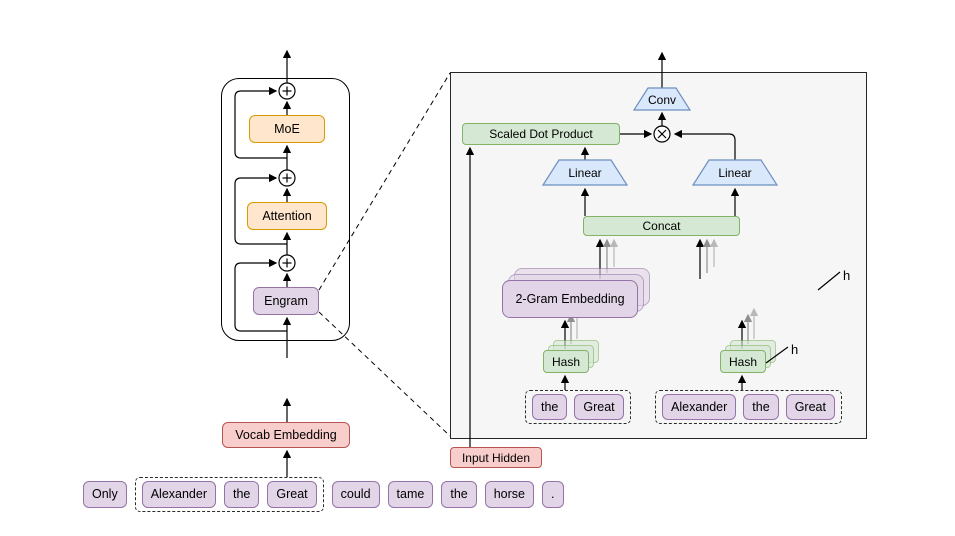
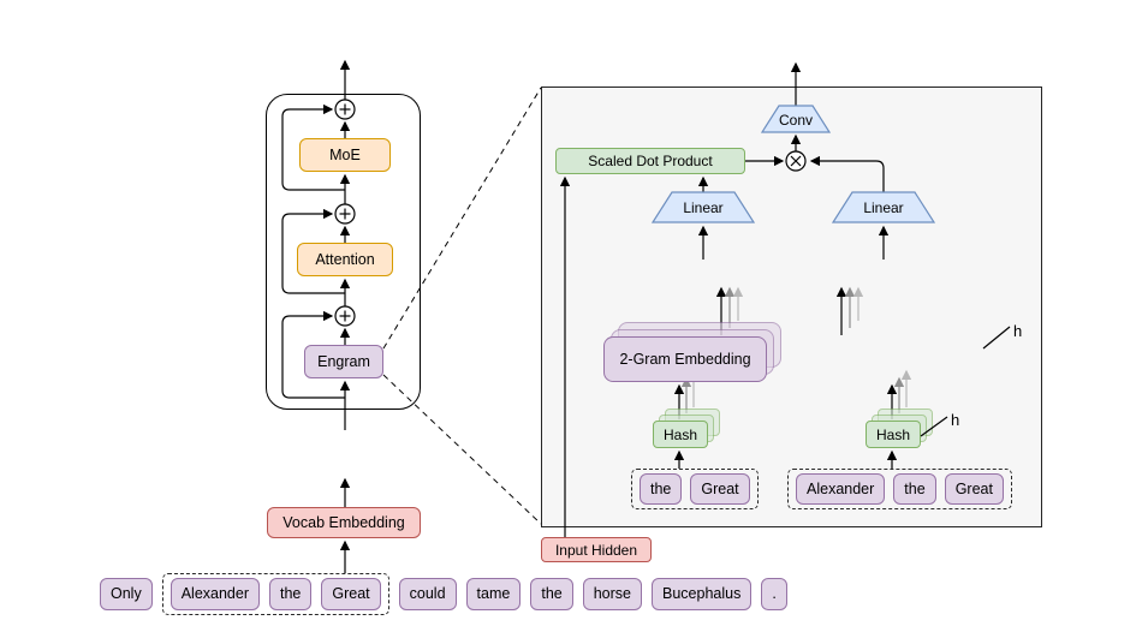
  MoE
  Attention
  Engram
  Vocab Embedding
  Only
  Alexander
  the
  Great
  could
  tame
  the
  horse
+ Bucephalus
  .
  Conv
  Linear
  Linear
  Scaled Dot Product
- Concat
  2-Gram Embedding
  h
  Hash
  Hash
  h
  the
  Great
  Alexander
  the
  Great
  Input Hidden
